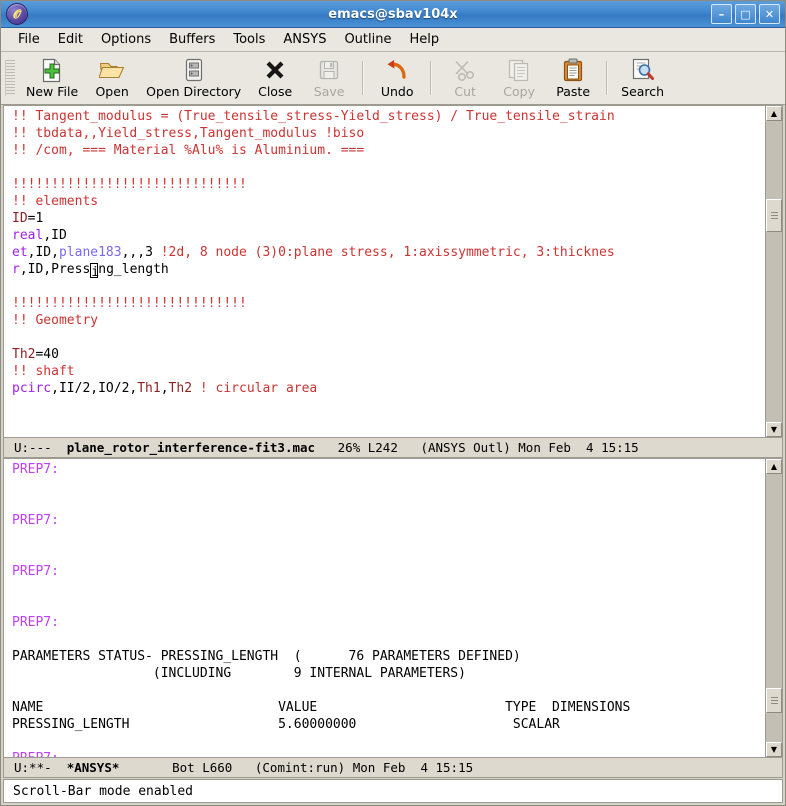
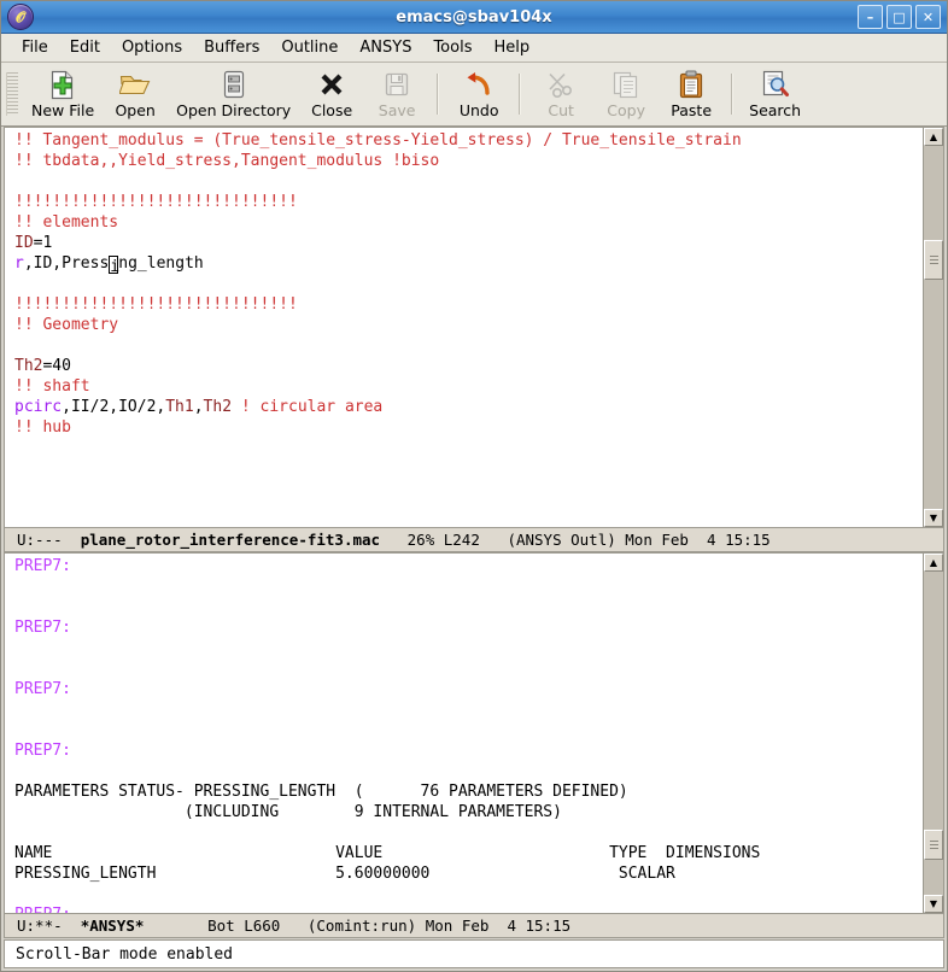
  𝓞
  emacs@sbav104x
  –
  □
  ✕
  File
  Edit
  Options
  Buffers
- Tools
+ Outline
  ANSYS
- Outline
+ Tools
  Help
  New File
  Open
  Open Directory
  Close
  Save
  Undo
  Cut
  Copy
  Paste
  Search
  !! Tangent_modulus = (True_tensile_stress-Yield_stress) / True_tensile_strain
  !! tbdata,,Yield_stress,Tangent_modulus !biso
- !! /com, === Material %Alu% is Aluminium. ===
  !!!!!!!!!!!!!!!!!!!!!!!!!!!!!!
  !! elements
  ID=1
- real,ID
- et,ID,plane183,,,3 !2d, 8 node (3)0:plane stress, 1:axissymmetric, 3:thicknes
  r,ID,Pressing_length
  !!!!!!!!!!!!!!!!!!!!!!!!!!!!!!
  !! Geometry
  Th2=40
  !! shaft
  pcirc,II/2,IO/2,Th1,Th2 ! circular area
+ !! hub
  ▲
  ▼
  U:---
  plane_rotor_interference-fit3.mac
  26%
  L242
  (ANSYS Outl)
  Mon Feb 4 15:15
  PREP7:
  PREP7:
  PREP7:
  PREP7:
  PARAMETERS STATUS- PRESSING_LENGTH ( 76 PARAMETERS DEFINED)
  (INCLUDING 9 INTERNAL PARAMETERS)
  NAME VALUE TYPE DIMENSIONS
  PRESSING_LENGTH 5.60000000 SCALAR
  ▲
  ▼
  U:**-
  *ANSYS*
  Bot
  L660
  (Comint:run)
  Mon Feb 4 15:15
  Scroll-Bar mode enabled
